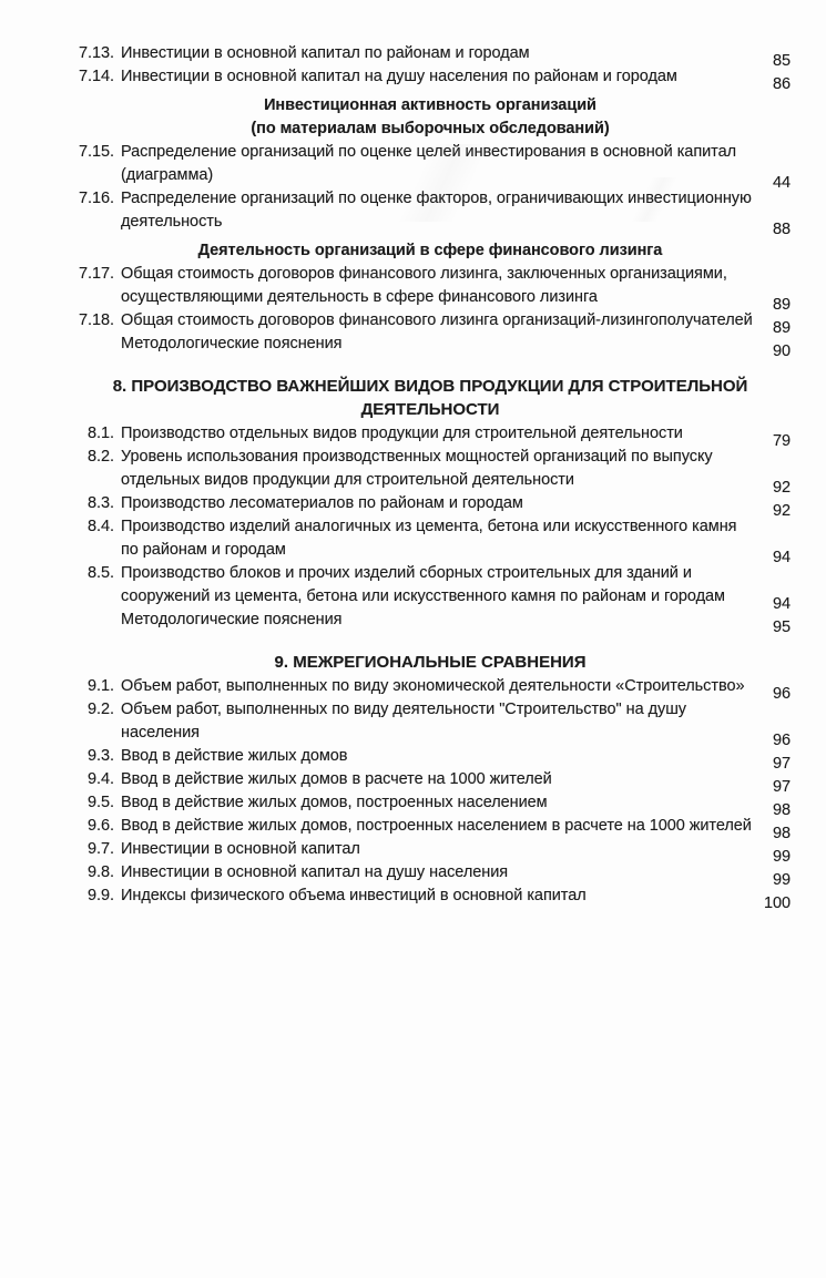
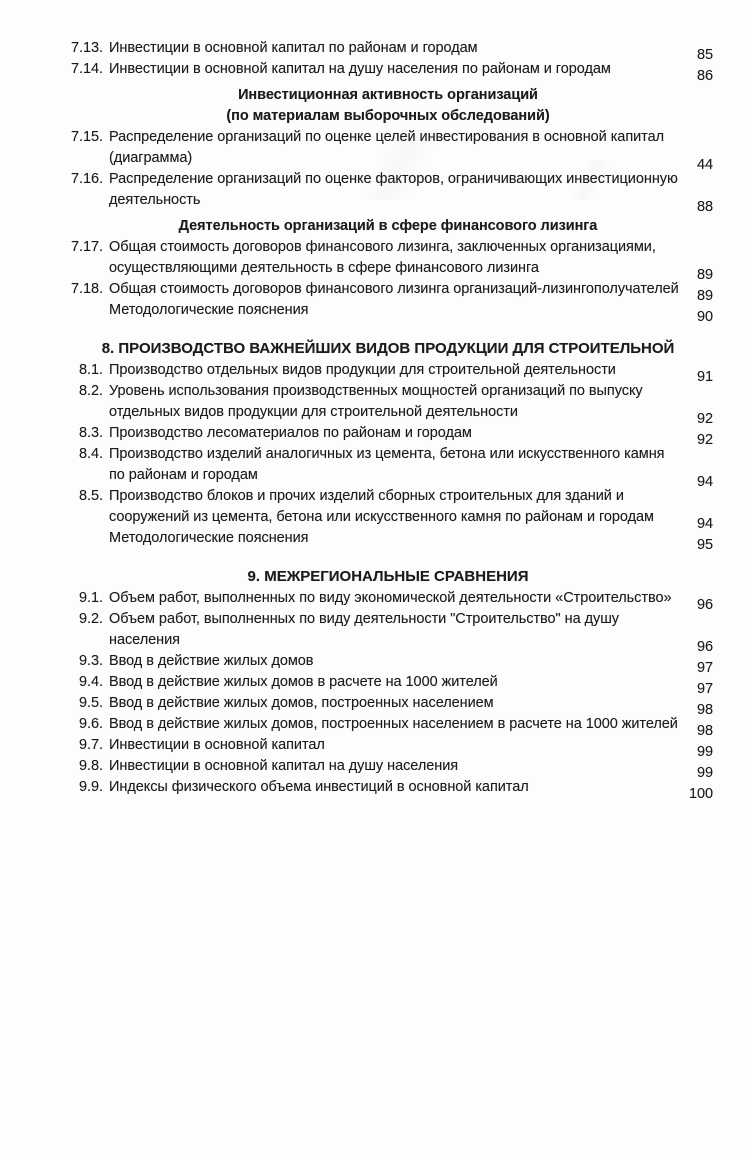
  7.13.
  Инвестиции в основной капитал по районам и городам
  85
  7.14.
  Инвестиции в основной капитал на душу населения по районам и городам
  86
  Инвестиционная активность организаций
  (по материалам выборочных обследований)
  7.15.
  Распределение организаций по оценке целей инвестирования в основной капитал
  (диаграмма)
  44
  7.16.
  Распределение организаций по оценке факторов, ограничивающих инвестиционную
  деятельность
  88
  Деятельность организаций в сфере финансового лизинга
  7.17.
  Общая стоимость договоров финансового лизинга, заключенных организациями,
  осуществляющими деятельность в сфере финансового лизинга
  89
  7.18.
  Общая стоимость договоров финансового лизинга организаций-лизингополучателе
  89
  Методологические пояснения
  90
  8. ПРОИЗВОДСТВО ВАЖНЕЙШИХ ВИДОВ ПРОДУКЦИИ ДЛЯ СТРОИТЕЛЬНОЙ
- ДЕЯТЕЛЬНОСТИ
  8.1.
  Производство отдельных видов продукции для строительной деятельности
- 79
+ 91
  8.2.
  Уровень использования производственных мощностей организаций по выпуску
  отдельных видов продукции для строительной деятельности
  92
  8.3.
  Производство лесоматериалов по районам и городам
  92
  8.4.
  Производство изделий аналогичных из цемента, бетона или искусственного камня
  по районам и городам
  94
  8.5.
  Производство блоков и прочих изделий сборных строительных для зданий и
  сооружений из цемента, бетона или искусственного камня по районам и городам
  94
  Методологические пояснения
  95
  9. МЕЖРЕГИОНАЛЬНЫЕ СРАВНЕНИЯ
  9.1.
  Объем работ, выполненных по виду экономической деятельности «Строительство
  96
  9.2.
  Объем работ, выполненных по виду деятельности "Строительство" на душу
  населения
  96
  9.3.
  Ввод в действие жилых домов
  97
  9.4.
  Ввод в действие жилых домов в расчете на 1000 жителей
  97
  9.5.
  Ввод в действие жилых домов, построенных населением
  98
  9.6.
  Ввод в действие жилых домов, построенных населением в расчете на 1000 жителе
  98
  9.7.
  Инвестиции в основной капитал
  99
  9.8.
  Инвестиции в основной капитал на душу населения
  99
  9.9.
  Индексы физического объема инвестиций в основной капитал
  100
